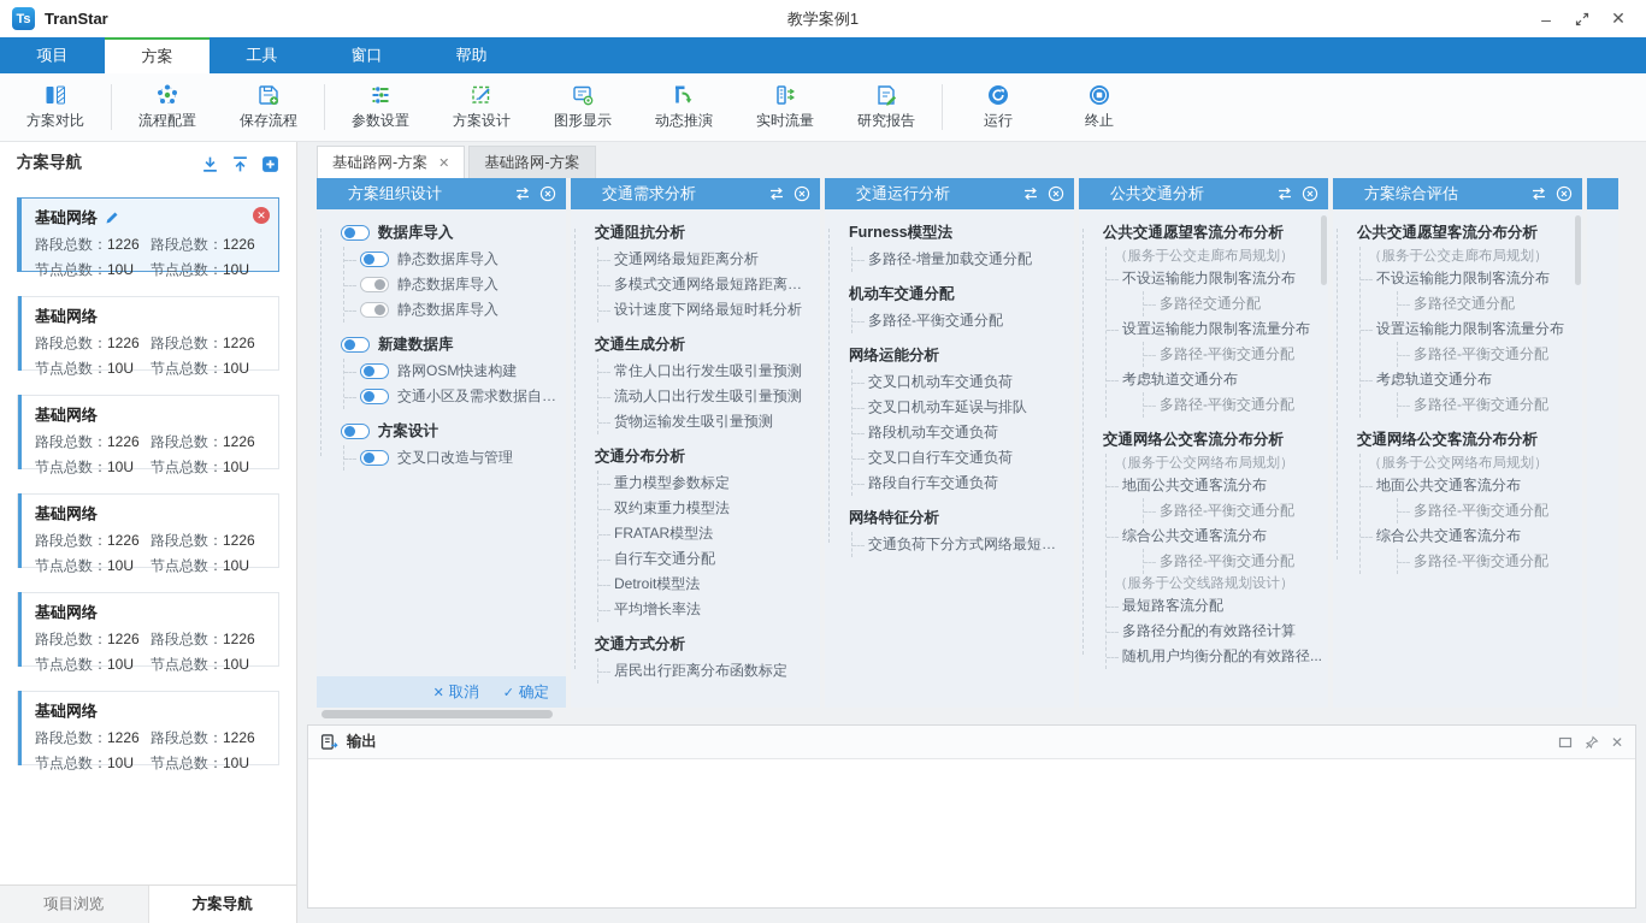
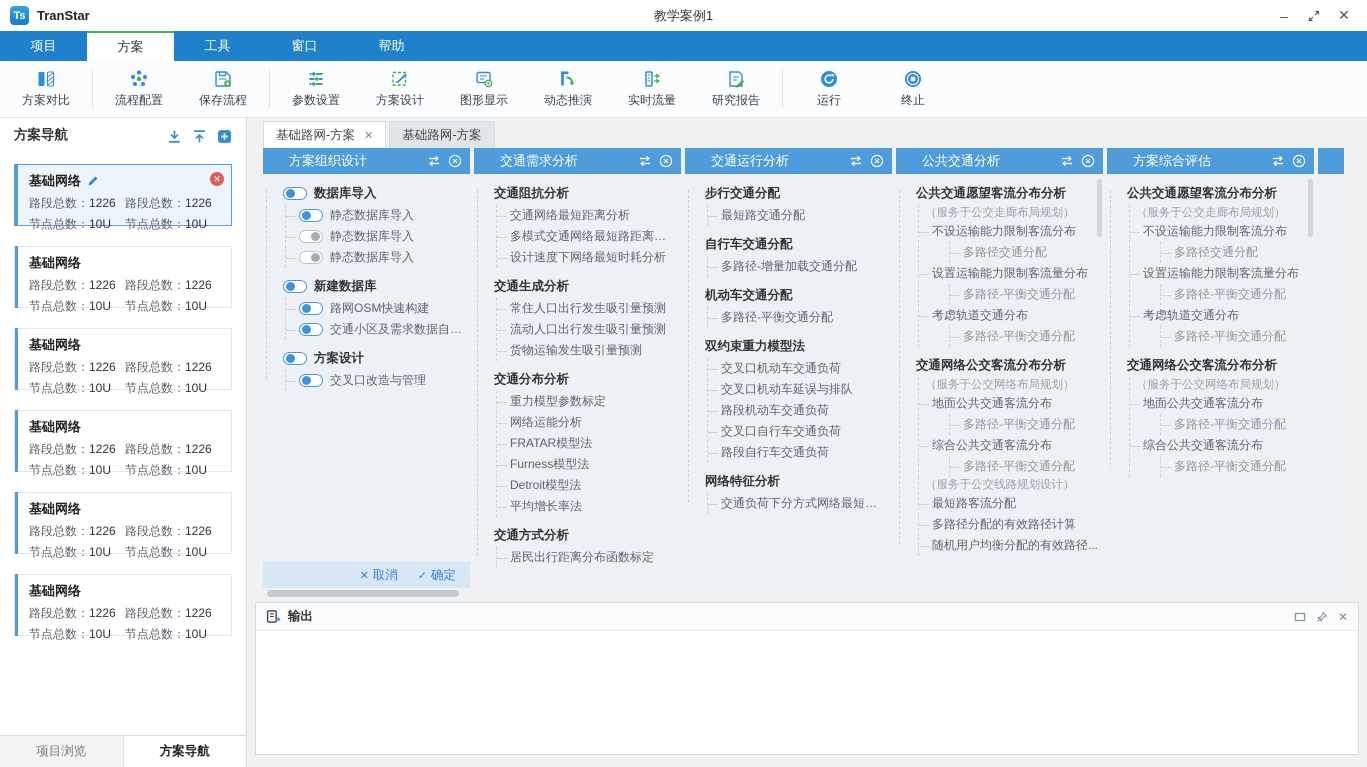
  Ts
  TranStar
  教学案例1
  –
  ✕
  项目
  方案
  工具
  窗口
  帮助
  方案对比
  流程配置
  保存流程
  参数设置
  方案设计
  图形显示
  动态推演
  实时流量
  研究报告
  运行
  终止
  方案导航
  基础网络
  ✕
  路段总数：1226
  路段总数：1226
  节点总数：10U
  节点总数：10U
  基础网络
  路段总数：1226
  路段总数：1226
  节点总数：10U
  节点总数：10U
  基础网络
  路段总数：1226
  路段总数：1226
  节点总数：10U
  节点总数：10U
  基础网络
  路段总数：1226
  路段总数：1226
  节点总数：10U
  节点总数：10U
  基础网络
  路段总数：1226
  路段总数：1226
  节点总数：10U
  节点总数：10U
  基础网络
  路段总数：1226
  路段总数：1226
  节点总数：10U
  节点总数：10U
  项目浏览
  方案导航
  基础路网-方案
  ✕
  基础路网-方案
  方案组织设计
  数据库导入
  静态数据库导入
  静态数据库导入
  静态数据库导入
  新建数据库
  路网OSM快速构建
  交通小区及需求数据自动.
  方案设计
  交叉口改造与管理
  ✕
  取消
  ✓
  确定
  交通需求分析
  交通阻抗分析
  交通网络最短距离分析
  多模式交通网络最短路距离分析
  设计速度下网络最短时耗分析
  交通生成分析
  常住人口出行发生吸引量预测
  流动人口出行发生吸引量预测
  货物运输发生吸引量预测
  交通分布分析
  重力模型参数标定
- 双约束重力模型法
+ 网络运能分析
  FRATAR模型法
- 自行车交通分配
+ Furness模型法
  Detroit模型法
  平均增长率法
  交通方式分析
  居民出行距离分布函数标定
  交通运行分析
+ 步行交通分配
+ 最短路交通分配
- Furness模型法
+ 自行车交通分配
  多路径-增量加载交通分配
  机动车交通分配
  多路径-平衡交通分配
- 网络运能分析
+ 双约束重力模型法
  交叉口机动车交通负荷
  交叉口机动车延误与排队
  路段机动车交通负荷
  交叉口自行车交通负荷
  路段自行车交通负荷
  网络特征分析
  交通负荷下分方式网络最短时耗
  公共交通分析
  公共交通愿望客流分布分析
  （服务于公交走廊布局规划）
  不设运输能力限制客流分布
  多路径交通分配
  设置运输能力限制客流量分布
  多路径-平衡交通分配
  考虑轨道交通分布
  多路径-平衡交通分配
  交通网络公交客流分布分析
  （服务于公交网络布局规划）
  地面公共交通客流分布
  多路径-平衡交通分配
  综合公共交通客流分布
  多路径-平衡交通分配
  （服务于公交线路规划设计）
  最短路客流分配
  多路径分配的有效路径计算
  随机用户均衡分配的有效路径...
  方案综合评估
  公共交通愿望客流分布分析
  （服务于公交走廊布局规划）
  不设运输能力限制客流分布
  多路径交通分配
  设置运输能力限制客流量分布
  多路径-平衡交通分配
  考虑轨道交通分布
  多路径-平衡交通分配
  交通网络公交客流分布分析
  （服务于公交网络布局规划）
  地面公共交通客流分布
  多路径-平衡交通分配
  综合公共交通客流分布
  多路径-平衡交通分配
  输出
  ✕
